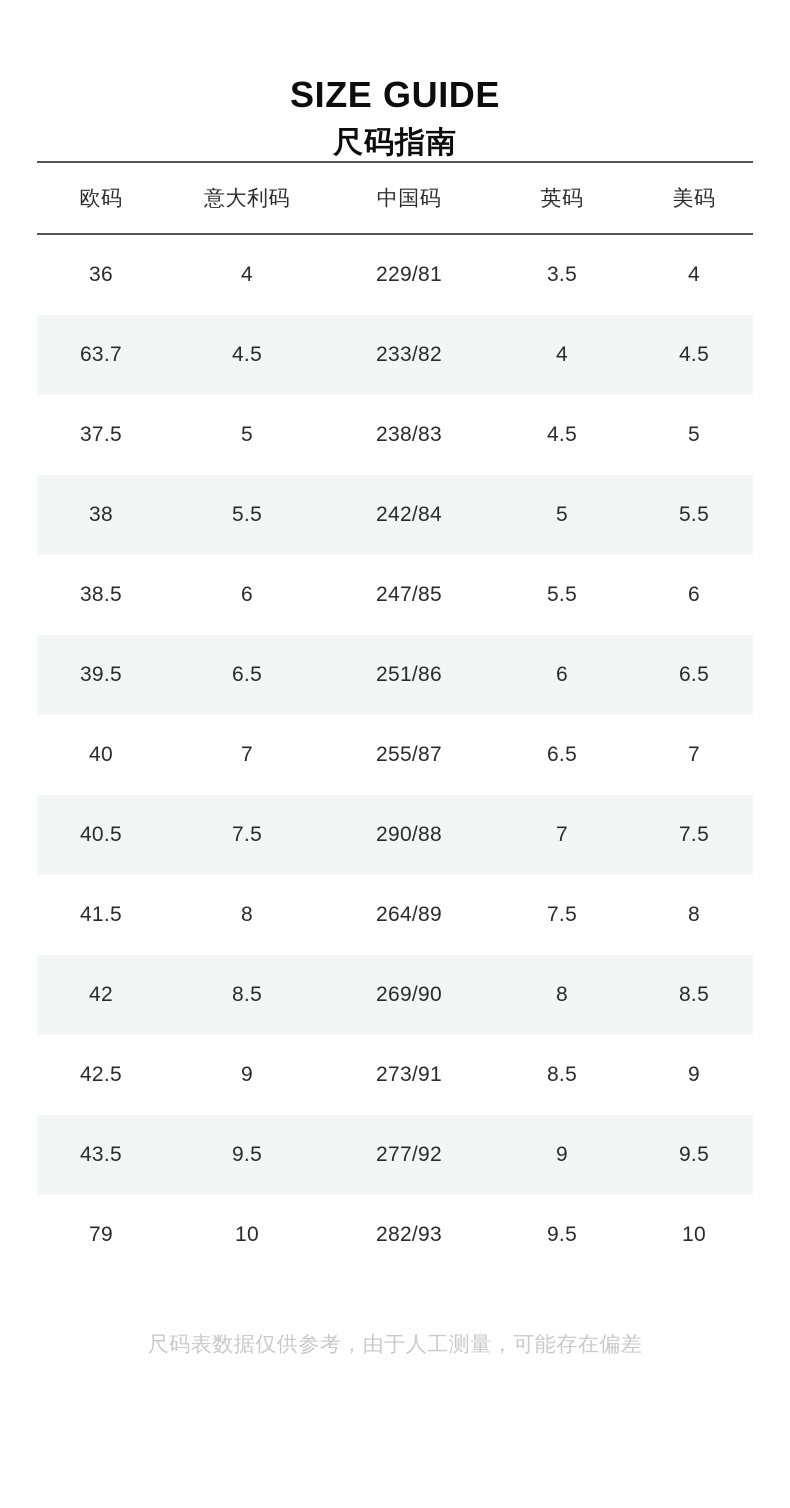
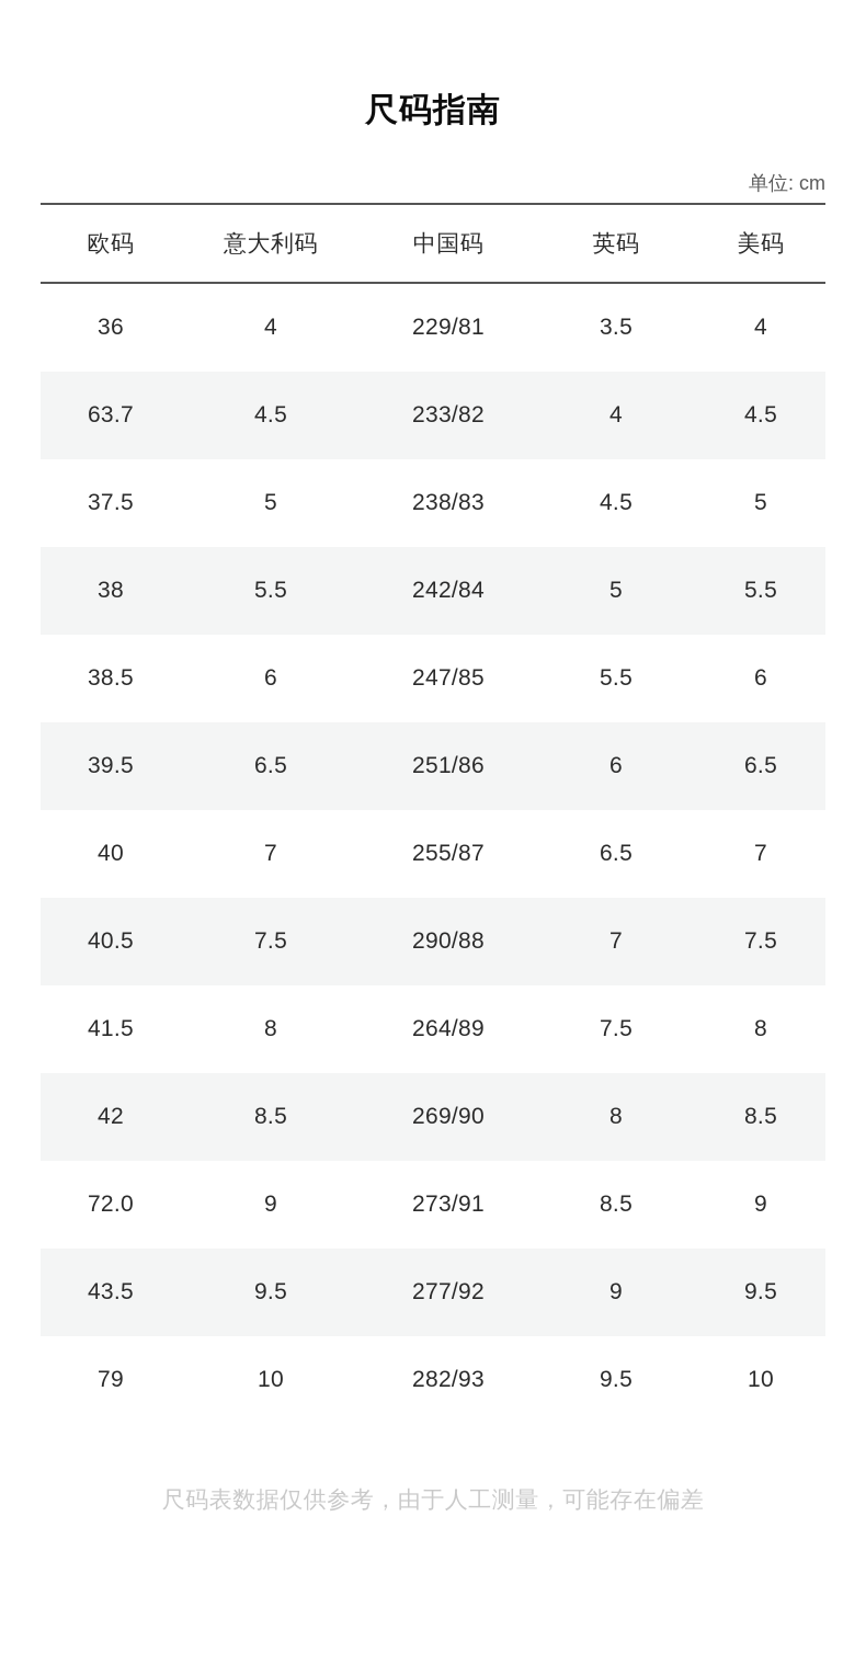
- SIZE GUIDE
  尺码指南
+ 单位: cm
  欧码	意大利码	中国码	英码	美码
  36	4	229/81	3.5	4
  63.7	4.5	233/82	4	4.5
  37.5	5	238/83	4.5	5
  38	5.5	242/84	5	5.5
  38.5	6	247/85	5.5	6
  39.5	6.5	251/86	6	6.5
  40	7	255/87	6.5	7
  40.5	7.5	290/88	7	7.5
  41.5	8	264/89	7.5	8
  42	8.5	269/90	8	8.5
- 42.5	9	273/91	8.5	9
+ 72.0	9	273/91	8.5	9
  43.5	9.5	277/92	9	9.5
  79	10	282/93	9.5	10
  尺码表数据仅供参考，由于人工测量，可能存在偏差
